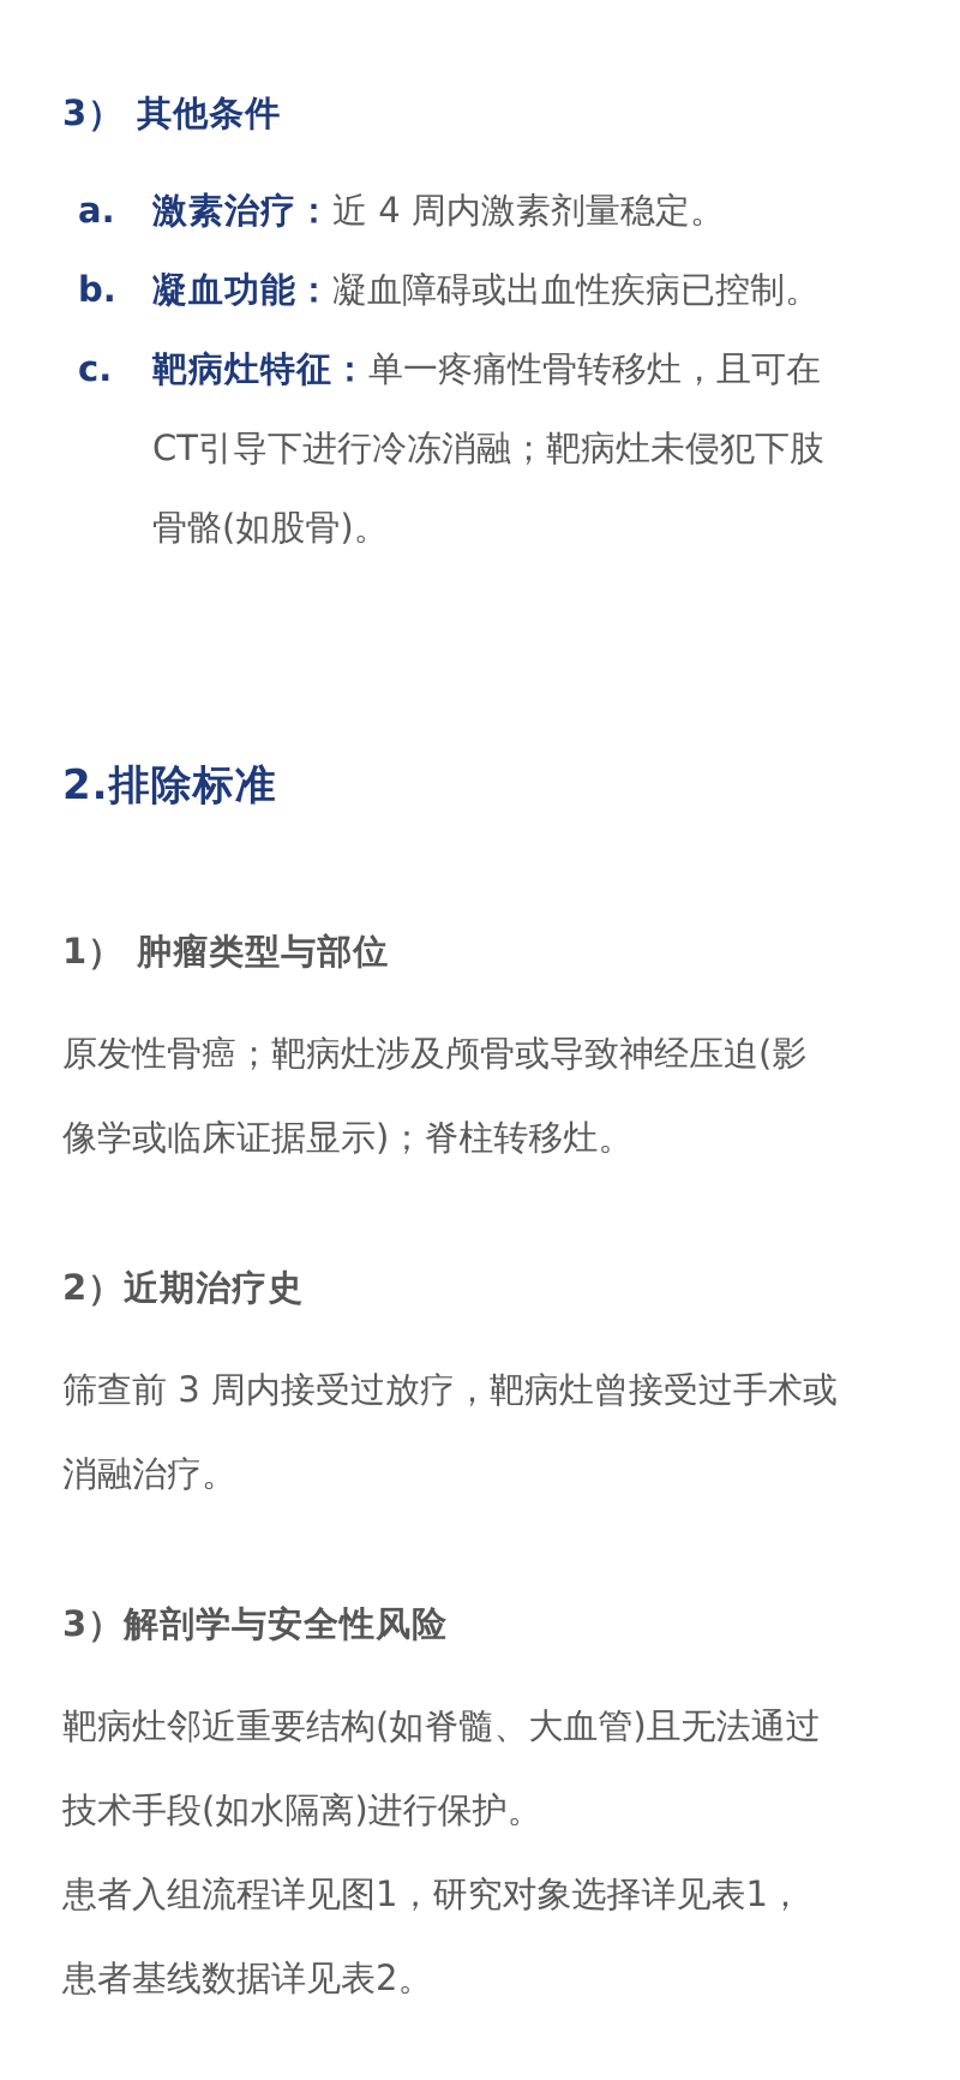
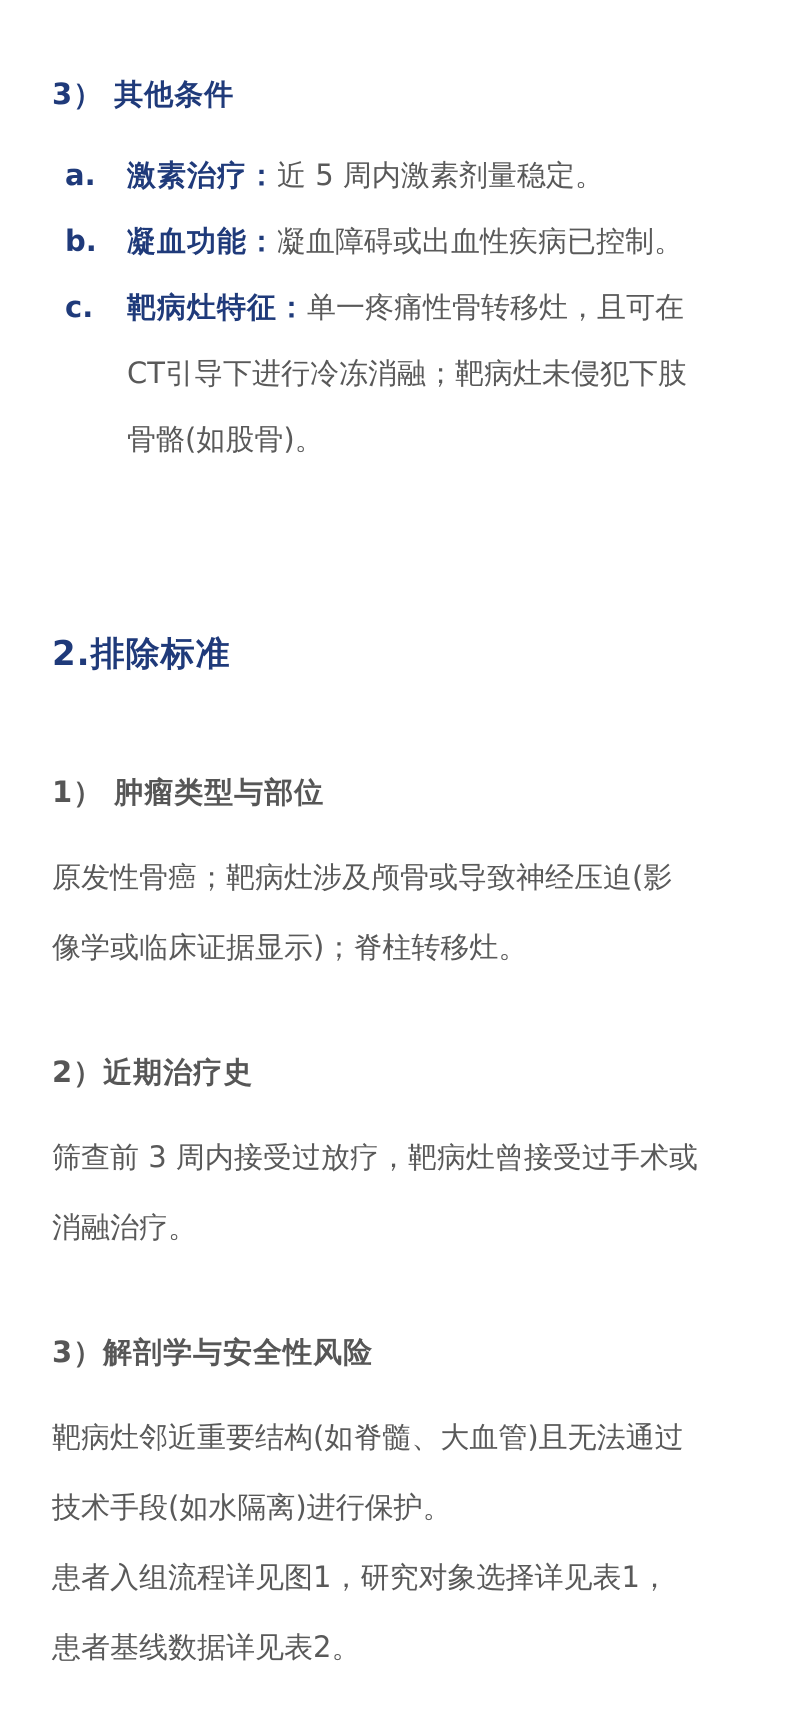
  3） 其他条件
  a.
- 激素治疗：近 4 周内激素剂量稳定。
+ 激素治疗：近 5 周内激素剂量稳定。
  b.
  凝血功能：凝血障碍或出血性疾病已控制。
  c.
  靶病灶特征：单一疼痛性骨转移灶，且可在
  CT引导下进行冷冻消融；靶病灶未侵犯下肢
  骨骼(如股骨)。
  2.排除标准
  1） 肿瘤类型与部位
  原发性骨癌；靶病灶涉及颅骨或导致神经压迫(影
  像学或临床证据显示)；脊柱转移灶。
  2）近期治疗史
  筛查前 3 周内接受过放疗，靶病灶曾接受过手术或
  消融治疗。
  3）解剖学与安全性风险
  靶病灶邻近重要结构(如脊髓、大血管)且无法通过
  技术手段(如水隔离)进行保护。
  患者入组流程详见图1，研究对象选择详见表1，
  患者基线数据详见表2。
